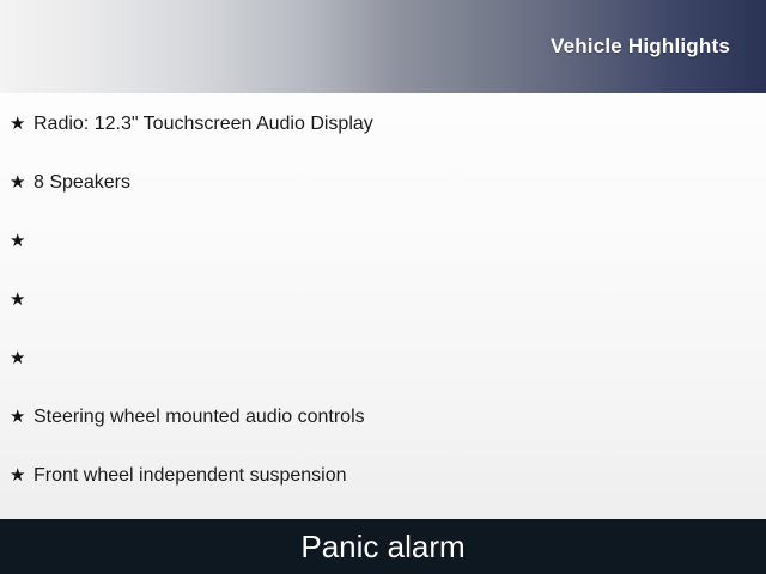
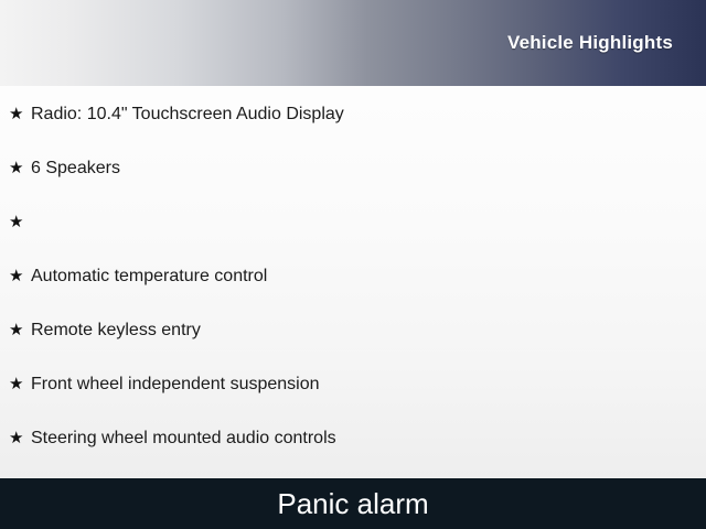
  Vehicle Highlights
  ★
- Radio: 12.3" Touchscreen Audio Display
+ Radio: 10.4" Touchscreen Audio Display
  ★
- 8 Speakers
+ 6 Speakers
  ★
  ★
+ Automatic temperature control
  ★
+ Remote keyless entry
  ★
- Steering wheel mounted audio controls
+ Front wheel independent suspension
  ★
- Front wheel independent suspension
+ Steering wheel mounted audio controls
  Panic alarm
